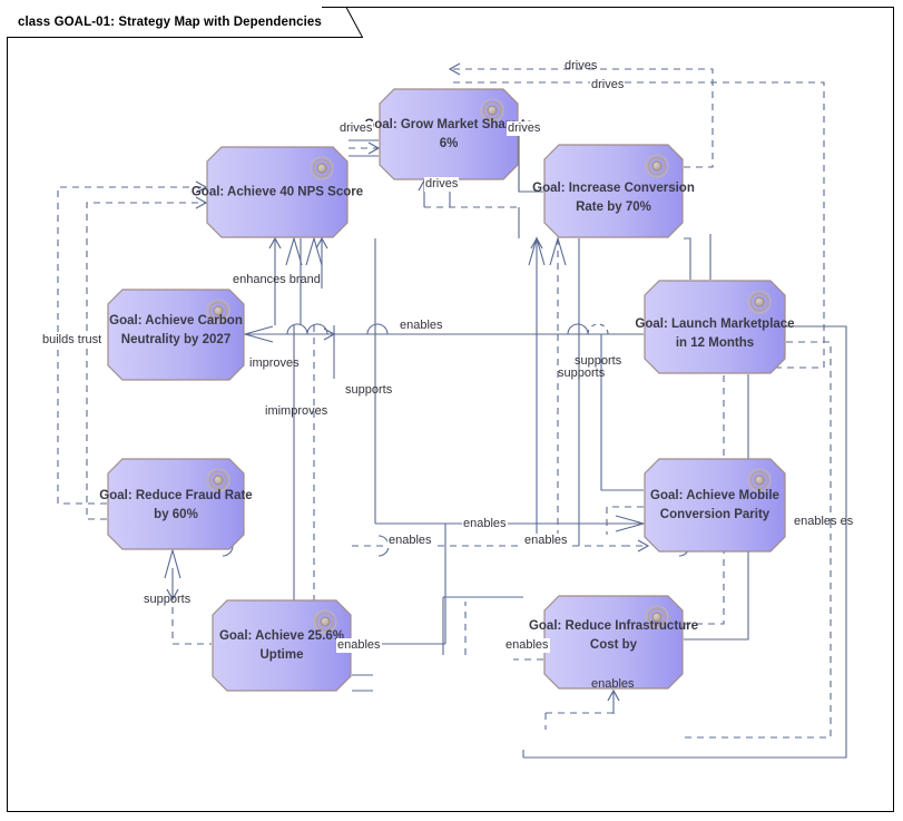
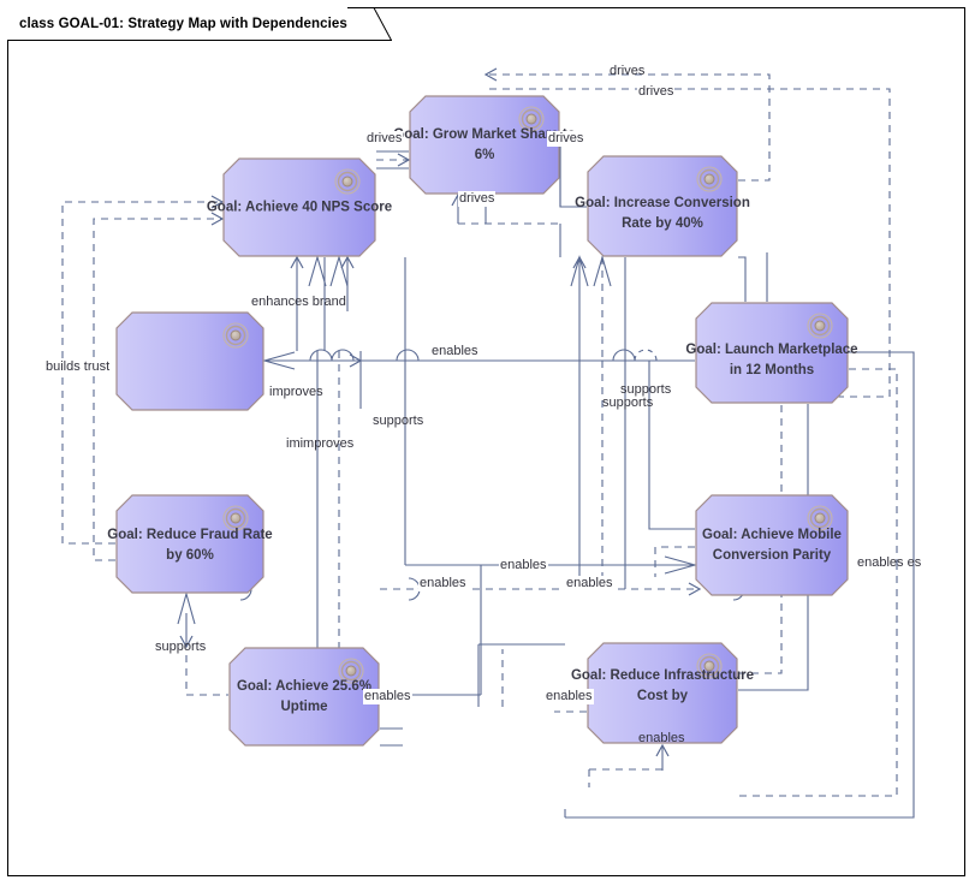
  class GOAL-01: Strategy Map with Dependencies
  Goal: Achieve 40 NPS Score
  oal: Grow Market Sha 6%
- Goal: Increase Conversion Rate by 70%
+ Goal: Increase Conversion Rate by 40%
- Goal: Achieve Carbon Neutrality by 2027
  Goal: Launch Marketplace in 12 Months
  Goal: Reduce Fraud Rate by 60%
  Goal: Achieve Mobile Conversion Parity
  Goal: Achieve 25.6% Uptime
  Goal: Reduce Infrastructure Cost by
  drives
  drives
  drives
  drives
  drives
  enhances brand
  enables
  builds trust
  improves
  supports
  supports
  supports
  imimproves
  enables
  enables
  enables
  enables es
  supports
  enables
  enables
  enables
